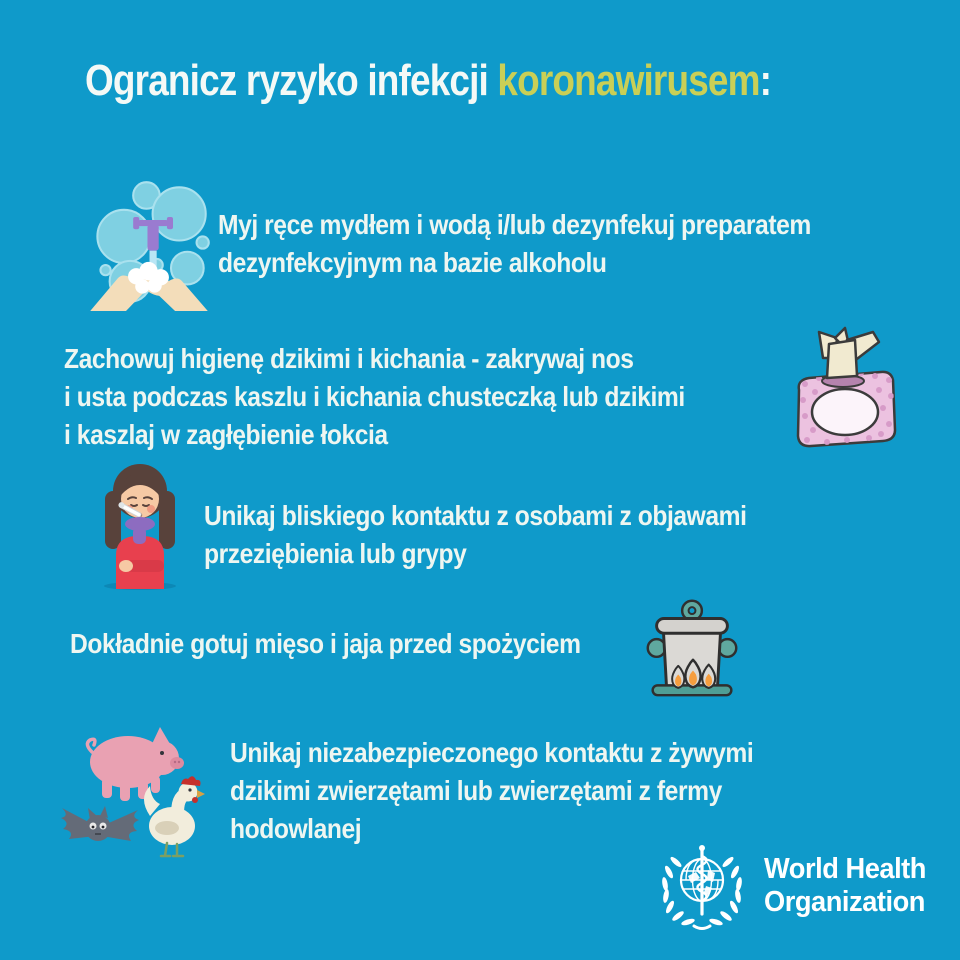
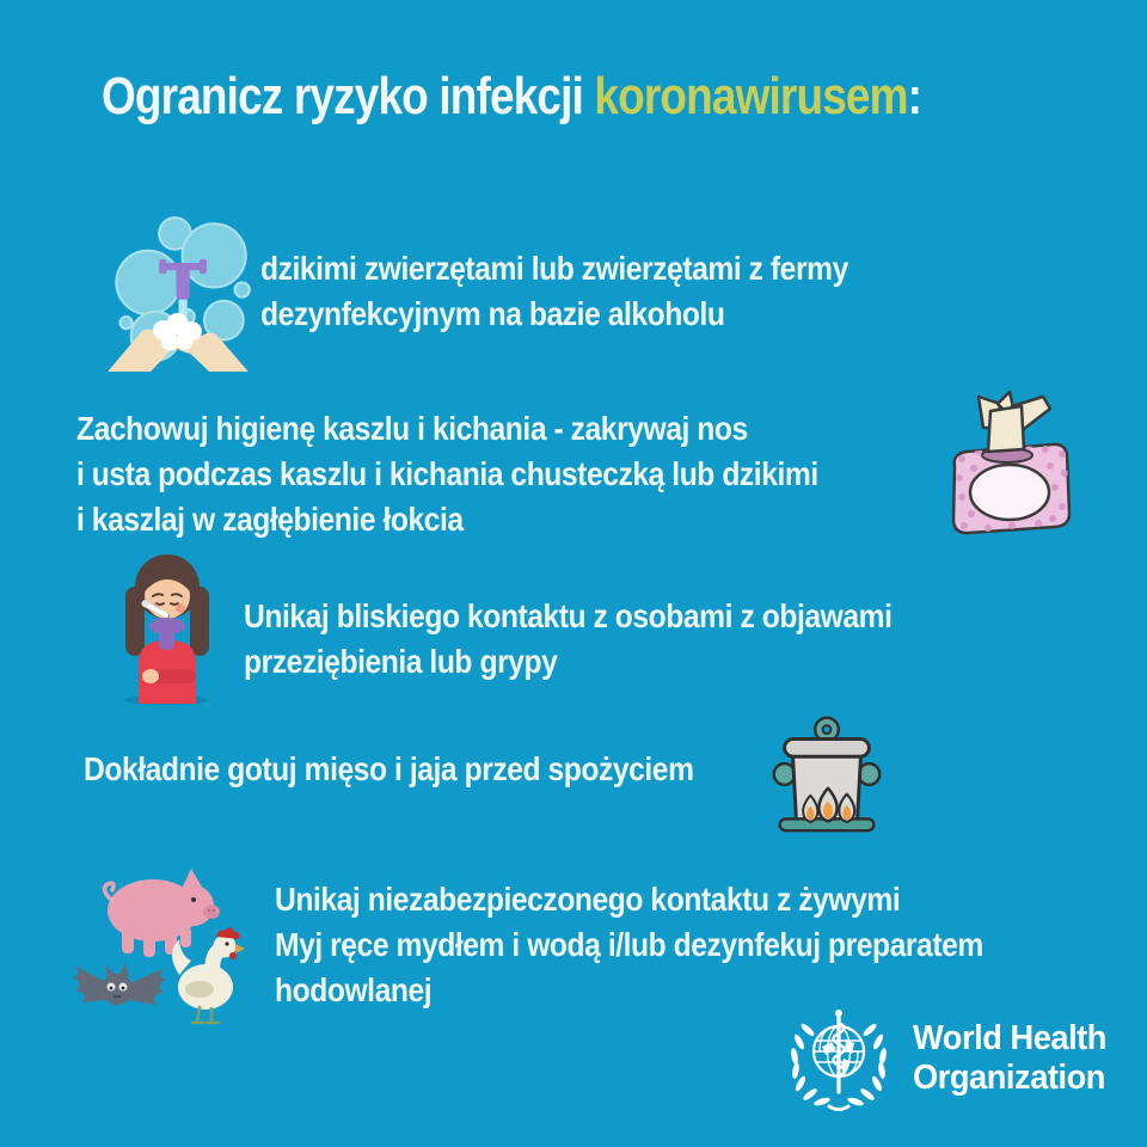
  Ogranicz ryzyko infekcji koronawirusem:
- Myj ręce mydłem i wodą i/lub dezynfekuj preparatem
+ dzikimi zwierzętami lub zwierzętami z fermy
  dezynfekcyjnym na bazie alkoholu
- Zachowuj higienę dzikimi i kichania - zakrywaj nos
+ Zachowuj higienę kaszlu i kichania - zakrywaj nos
  i usta podczas kaszlu i kichania chusteczką lub dzikimi
  i kaszlaj w zagłębienie łokcia
  Unikaj bliskiego kontaktu z osobami z objawami
  przeziębienia lub grypy
  Dokładnie gotuj mięso i jaja przed spożyciem
  Unikaj niezabezpieczonego kontaktu z żywymi
- dzikimi zwierzętami lub zwierzętami z fermy
+ Myj ręce mydłem i wodą i/lub dezynfekuj preparatem
  hodowlanej
  World Health
  Organization
